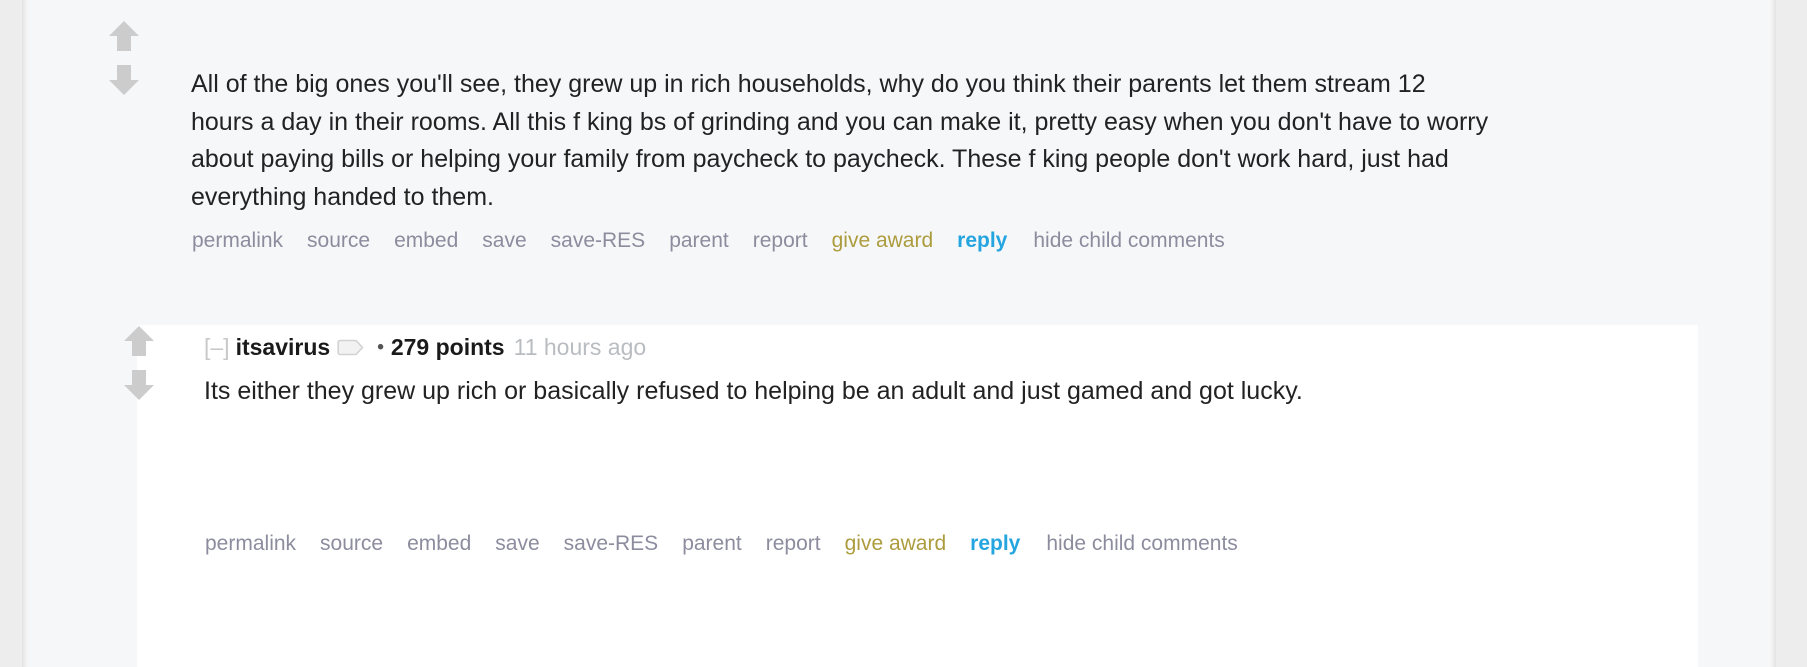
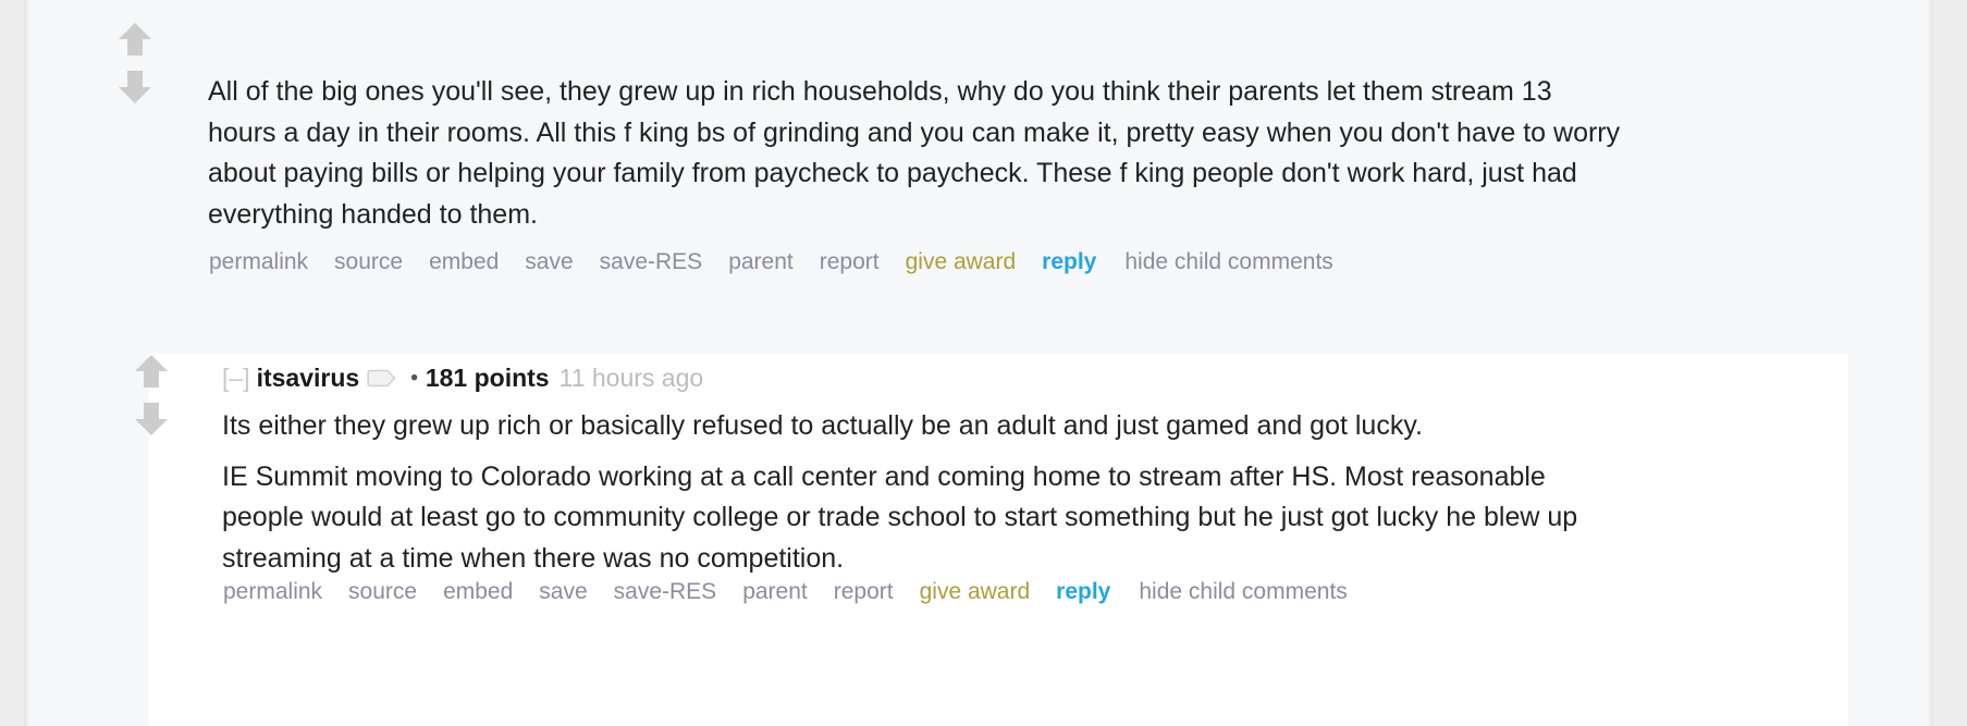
- All of the big ones you'll see, they grew up in rich households, why do you think their parents let them stream 12 hours a day in their rooms. All this f king bs of grinding and you can make it, pretty easy when you don't have to worry about paying bills or helping your family from paycheck to paycheck. These f king people don't work hard, just had everything handed to them.
+ All of the big ones you'll see, they grew up in rich households, why do you think their parents let them stream 13 hours a day in their rooms. All this f king bs of grinding and you can make it, pretty easy when you don't have to worry about paying bills or helping your family from paycheck to paycheck. These f king people don't work hard, just had everything handed to them.
  permalink source embed save save-RES parent report give award reply hide child comments
- [–] itsavirus • 279 points 11 hours ago
+ [–] itsavirus • 181 points 11 hours ago
- Its either they grew up rich or basically refused to helping be an adult and just gamed and got lucky.
+ Its either they grew up rich or basically refused to actually be an adult and just gamed and got lucky.
+ IE Summit moving to Colorado working at a call center and coming home to stream after HS. Most reasonable people would at least go to community college or trade school to start something but he just got lucky he blew up streaming at a time when there was no competition.
  permalink source embed save save-RES parent report give award reply hide child comments
